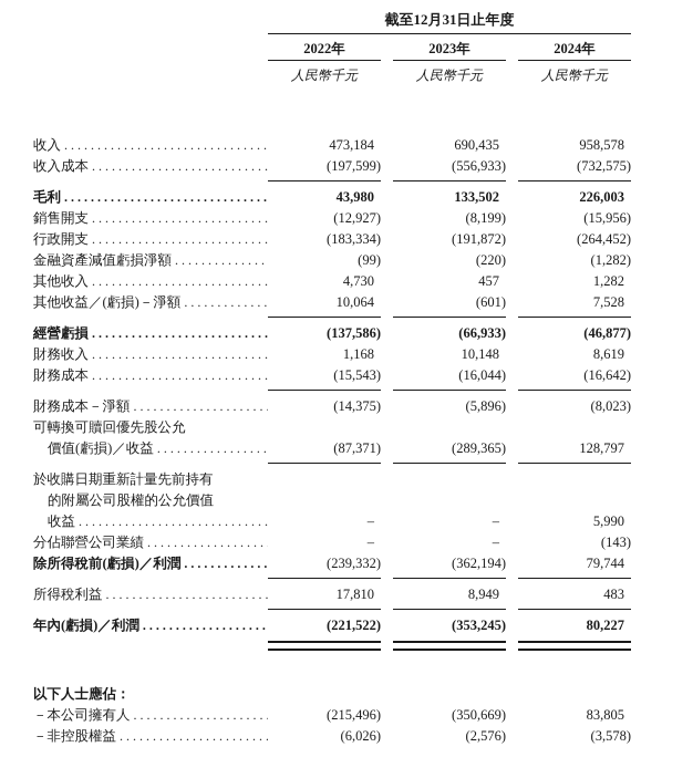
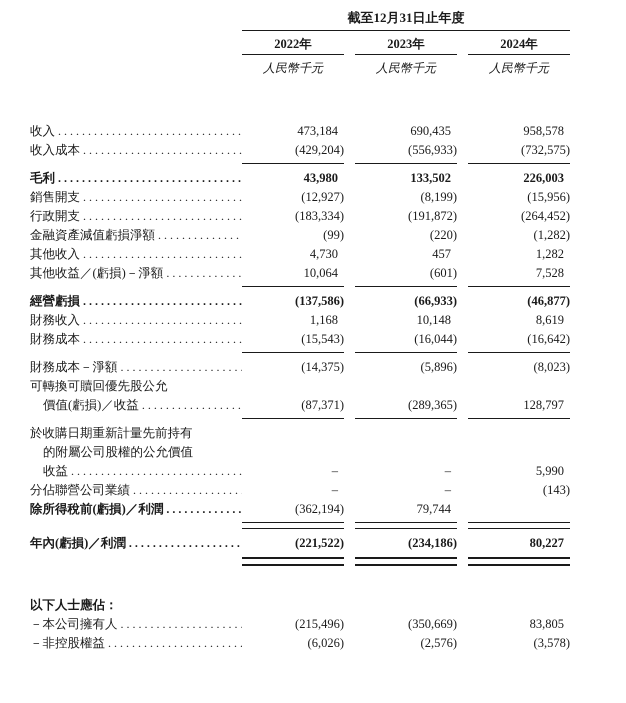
  截至12月31日止年度
  2022年
  2023年
  2024年
  人民幣千元
  人民幣千元
  人民幣千元
  收入
  473,184
  690,435
  958,578
  收入成本
- (197,599)
+ (429,204)
  (556,933)
  (732,575)
  毛利
  43,980
  133,502
  226,003
  銷售開支
  (12,927)
  (8,199)
  (15,956)
  行政開支
  (183,334)
  (191,872)
  (264,452)
  金融資產減值虧損淨額
  (99)
  (220)
  (1,282)
  其他收入
  4,730
  457
  1,282
  其他收益／(虧損)－淨額
  10,064
  (601)
  7,528
  經營虧損
  (137,586)
  (66,933)
  (46,877)
  財務收入
  1,168
  10,148
  8,619
  財務成本
  (15,543)
  (16,044)
  (16,642)
  財務成本－淨額
  (14,375)
  (5,896)
  (8,023)
  可轉換可贖回優先股公允
  價值(虧損)／收益
  (87,371)
  (289,365)
  128,797
  於收購日期重新計量先前持有
  的附屬公司股權的公允價值
  收益
  –
  –
  5,990
  分佔聯營公司業績
  –
  –
  (143)
  除所得稅前(虧損)／利潤
- (239,332)
  (362,194)
  79,744
- 所得稅利益
- 17,810
- 8,949
- 483
  年內(虧損)／利潤
  (221,522)
- (353,245)
+ (234,186)
  80,227
  以下人士應佔：
  －本公司擁有人
  (215,496)
  (350,669)
  83,805
  －非控股權益
  (6,026)
  (2,576)
  (3,578)
